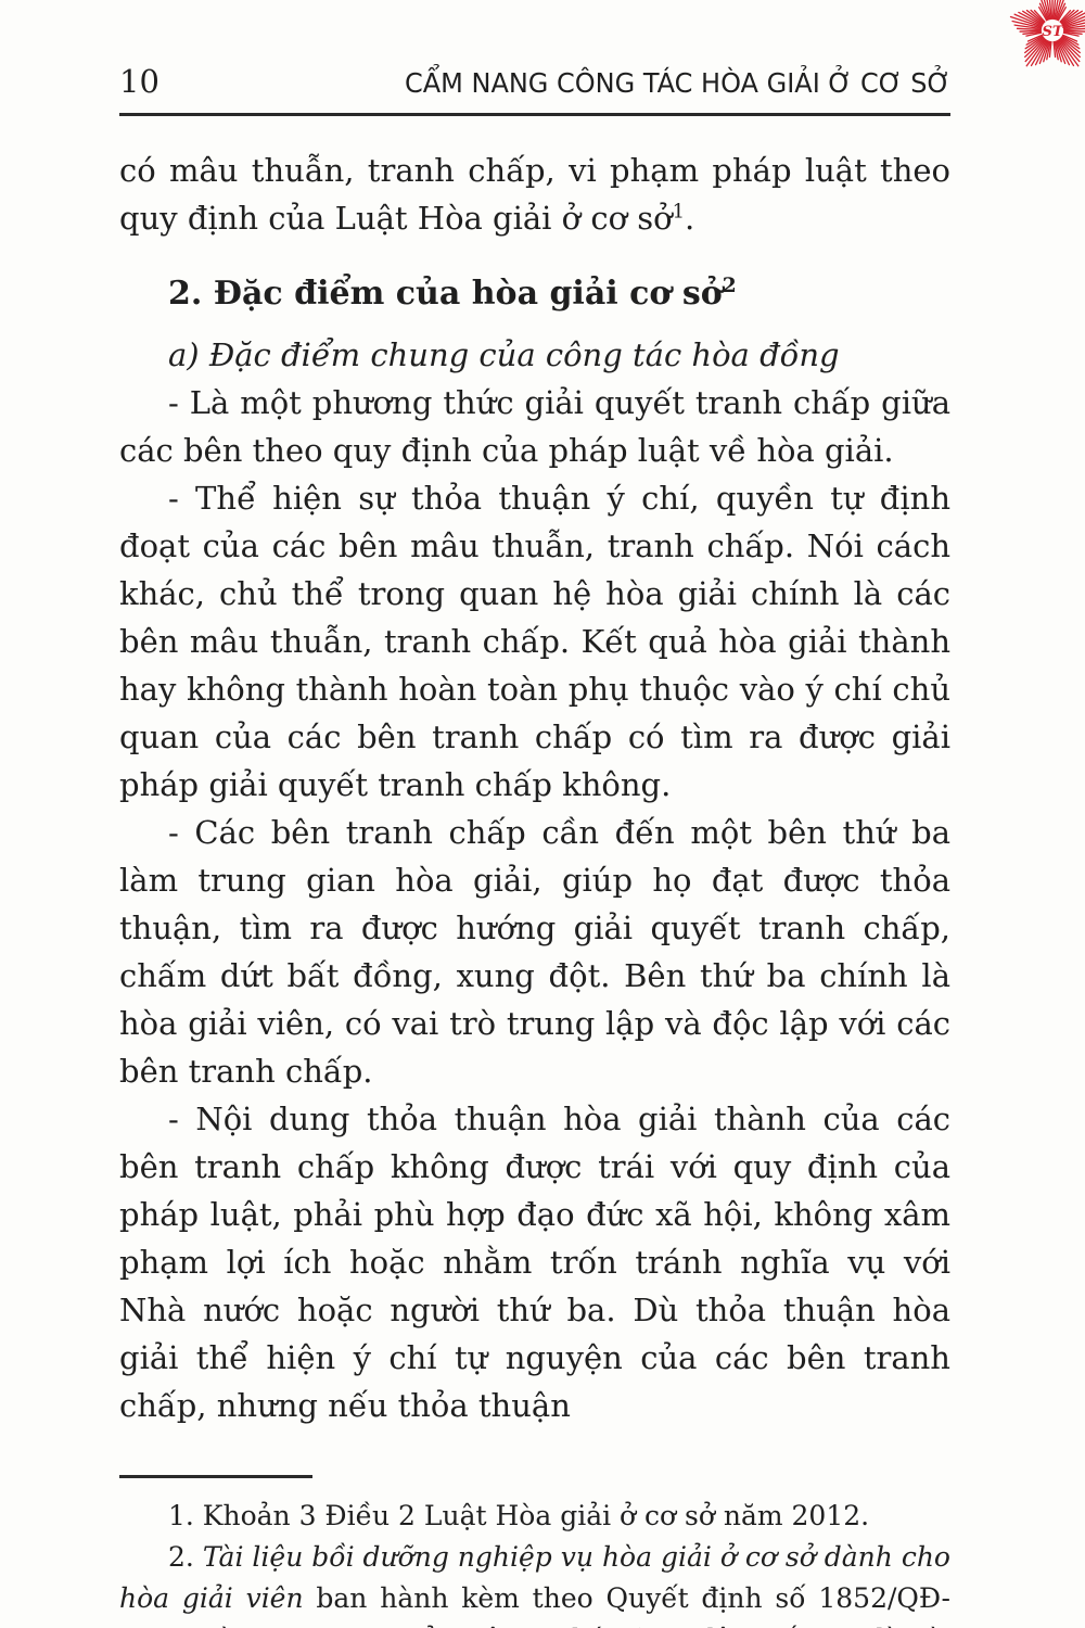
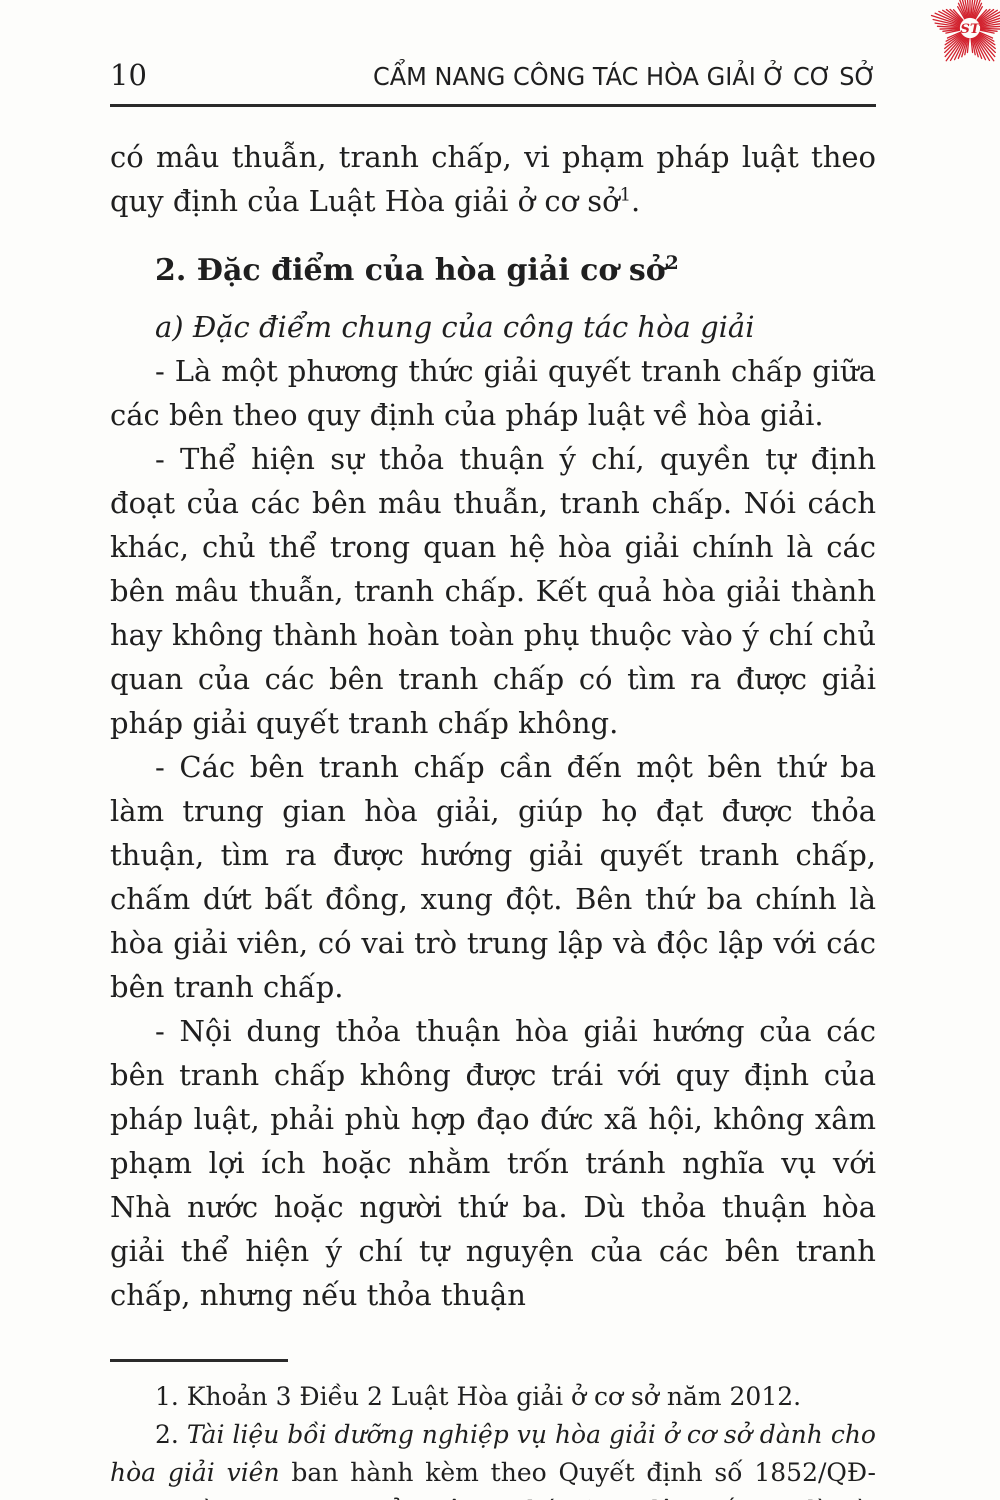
  ST
  10
  CẨM NANG CÔNG TÁC HÒA GIẢI Ở CƠ SỞ
  có mâu thuẫn, tranh chấp, vi phạm pháp luật theo quy định của Luật Hòa giải ở cơ sở1.
  2. Đặc điểm của hòa giải cơ sở2
- a) Đặc điểm chung của công tác hòa đồng
+ a) Đặc điểm chung của công tác hòa giải
  - Là một phương thức giải quyết tranh chấp giữa các bên theo quy định của pháp luật về hòa giải.
  - Thể hiện sự thỏa thuận ý chí, quyền tự định đoạt của các bên mâu thuẫn, tranh chấp. Nói cách khác, chủ thể trong quan hệ hòa giải chính là các bên mâu thuẫn, tranh chấp. Kết quả hòa giải thành hay không thành hoàn toàn phụ thuộc vào ý chí chủ quan của các bên tranh chấp có tìm ra được giải pháp giải quyết tranh chấp không.
  - Các bên tranh chấp cần đến một bên thứ ba làm trung gian hòa giải, giúp họ đạt được thỏa thuận, tìm ra được hướng giải quyết tranh chấp, chấm dứt bất đồng, xung đột. Bên thứ ba chính là hòa giải viên, có vai trò trung lập và độc lập với các bên tranh chấp.
- - Nội dung thỏa thuận hòa giải thành của các bên tranh chấp không được trái với quy định của pháp luật, phải phù hợp đạo đức xã hội, không xâm phạm lợi ích hoặc nhằm trốn tránh nghĩa vụ với Nhà nước hoặc người thứ ba. Dù thỏa thuận hòa giải thể hiện ý chí tự nguyện của các bên tranh chấp, nhưng nếu thỏa thuận
+ - Nội dung thỏa thuận hòa giải hướng của các bên tranh chấp không được trái với quy định của pháp luật, phải phù hợp đạo đức xã hội, không xâm phạm lợi ích hoặc nhằm trốn tránh nghĩa vụ với Nhà nước hoặc người thứ ba. Dù thỏa thuận hòa giải thể hiện ý chí tự nguyện của các bên tranh chấp, nhưng nếu thỏa thuận
  1. Khoản 3 Điều 2 Luật Hòa giải ở cơ sở năm 2012.
